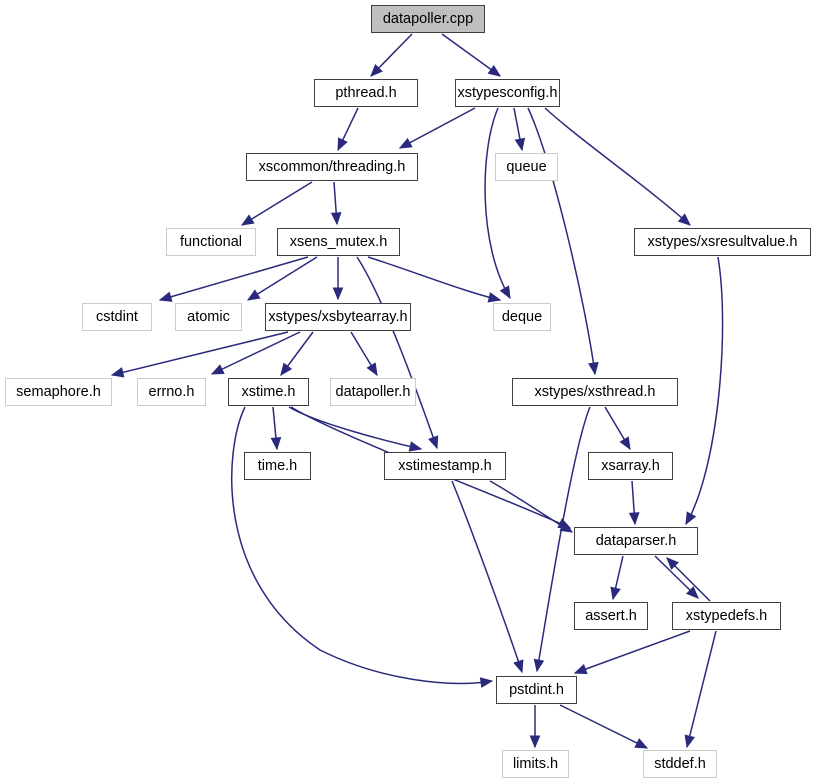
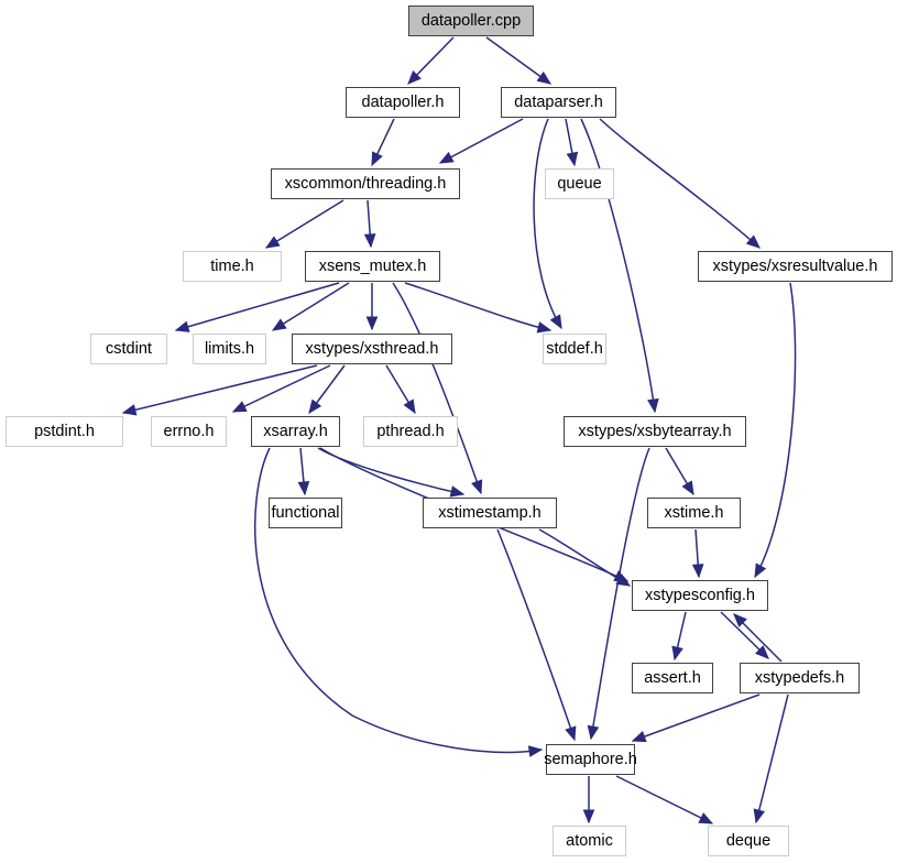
  datapoller.cpp
- pthread.h
+ datapoller.h
- xstypesconfig.h
+ dataparser.h
  xscommon/threading.h
  queue
  xstypes/xsresultvalue.h
- functional
+ time.h
  xsens_mutex.h
  cstdint
- atomic
+ limits.h
- xstypes/xsbytearray.h
+ xstypes/xsthread.h
- deque
+ stddef.h
- semaphore.h
+ pstdint.h
  errno.h
- xstime.h
+ xsarray.h
- datapoller.h
+ pthread.h
- xstypes/xsthread.h
+ xstypes/xsbytearray.h
- time.h
+ functional
  xstimestamp.h
- xsarray.h
+ xstime.h
- dataparser.h
+ xstypesconfig.h
  assert.h
  xstypedefs.h
- pstdint.h
+ semaphore.h
- limits.h
+ atomic
- stddef.h
+ deque
